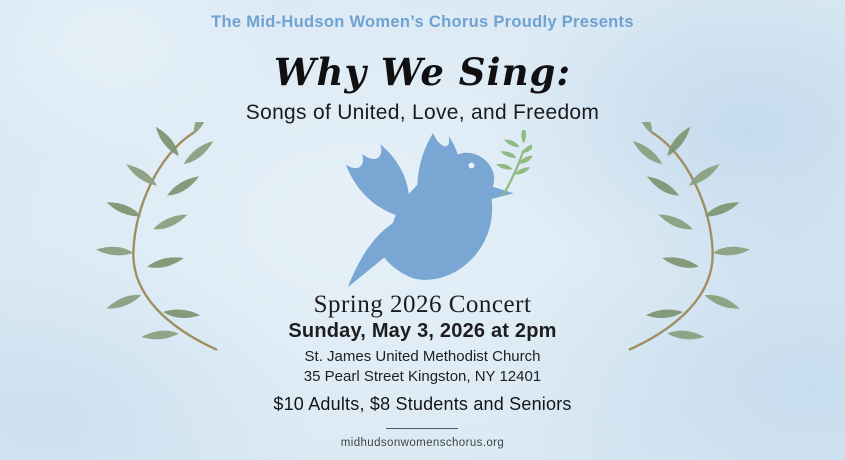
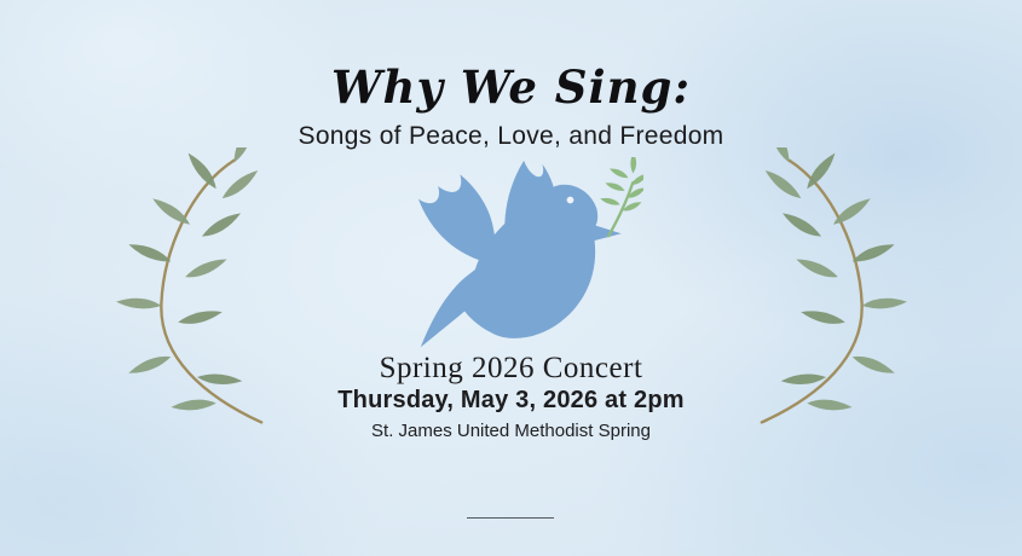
- The Mid-Hudson Women’s Chorus Proudly Presents
  Why We Sing:
- Songs of United, Love, and Freedom
+ Songs of Peace, Love, and Freedom
  Spring 2026 Concert
- Sunday, May 3, 2026 at 2pm
+ Thursday, May 3, 2026 at 2pm
- St. James United Methodist Church
+ St. James United Methodist Spring
- 35 Pearl Street Kingston, NY 12401
- $10 Adults, $8 Students and Seniors
- midhudsonwomenschorus.org
